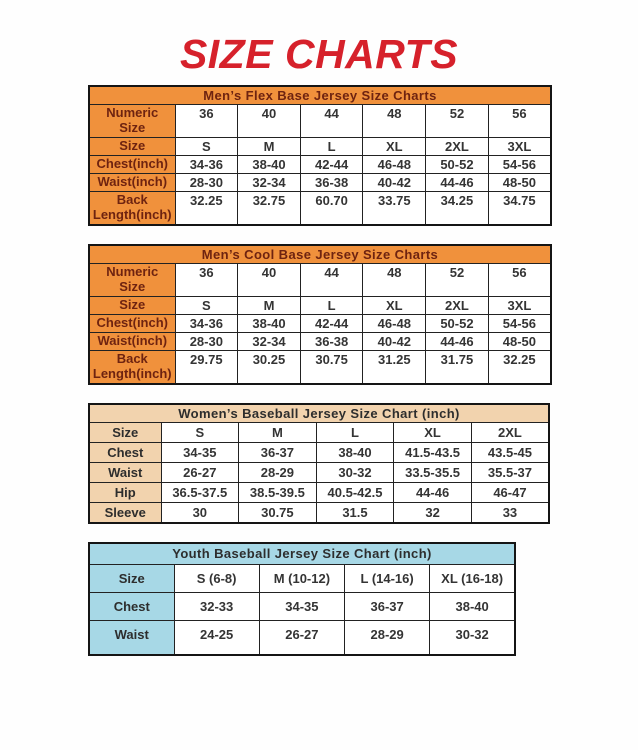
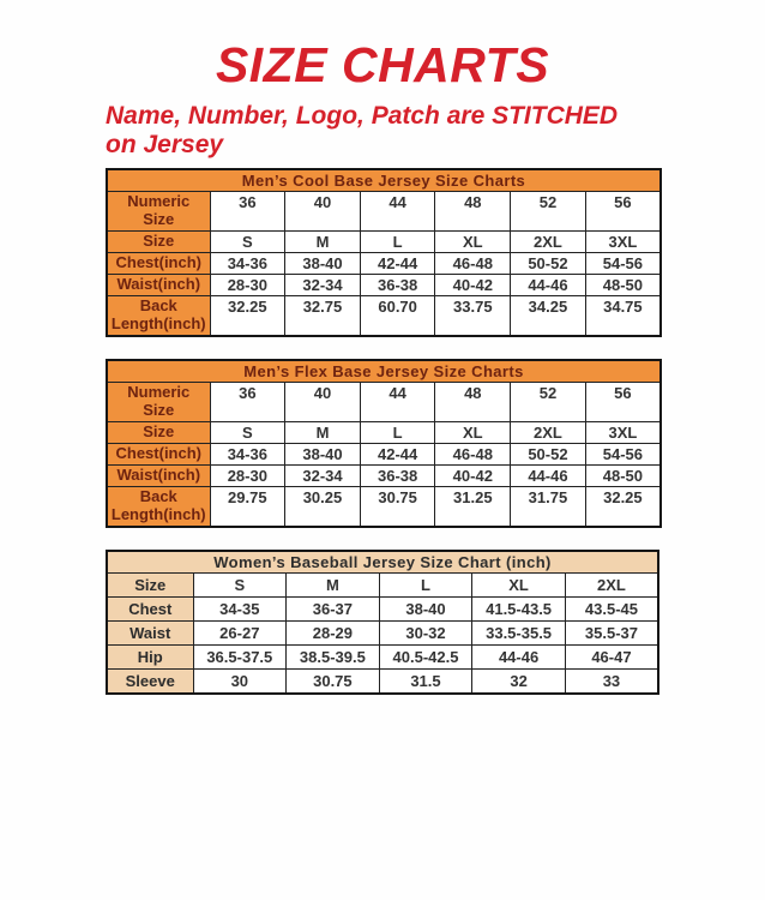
  SIZE CHARTS
+ Name, Number, Logo, Patch are STITCHED
+ on Jersey
- Men’s Flex Base Jersey Size Charts
+ Men’s Cool Base Jersey Size Charts
  Numeric Size	36	40	44	48	52	56
  Size	S	M	L	XL	2XL	3XL
  Chest(inch)	34-36	38-40	42-44	46-48	50-52	54-56
  Waist(inch)	28-30	32-34	36-38	40-42	44-46	48-50
  Back Length(inch)	32.25	32.75	60.70	33.75	34.25	34.75
- Men’s Cool Base Jersey Size Charts
+ Men’s Flex Base Jersey Size Charts
  Numeric Size	36	40	44	48	52	56
  Size	S	M	L	XL	2XL	3XL
  Chest(inch)	34-36	38-40	42-44	46-48	50-52	54-56
  Waist(inch)	28-30	32-34	36-38	40-42	44-46	48-50
  Back Length(inch)	29.75	30.25	30.75	31.25	31.75	32.25
  Women’s Baseball Jersey Size Chart (inch)
  Size	S	M	L	XL	2XL
  Chest	34-35	36-37	38-40	41.5-43.5	43.5-45
  Waist	26-27	28-29	30-32	33.5-35.5	35.5-37
  Hip	36.5-37.5	38.5-39.5	40.5-42.5	44-46	46-47
  Sleeve	30	30.75	31.5	32	33
- Youth Baseball Jersey Size Chart (inch)
- Size	S (6-8)	M (10-12)	L (14-16)	XL (16-18)
- Chest	32-33	34-35	36-37	38-40
- Waist	24-25	26-27	28-29	30-32
